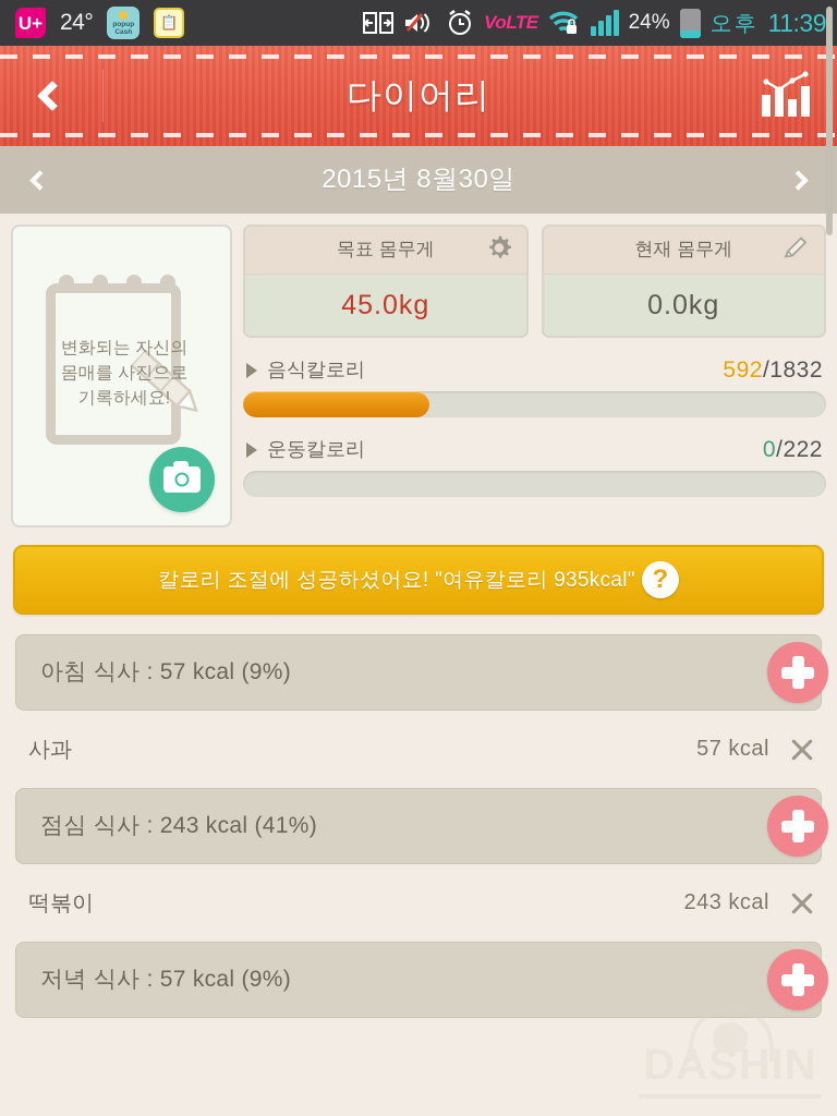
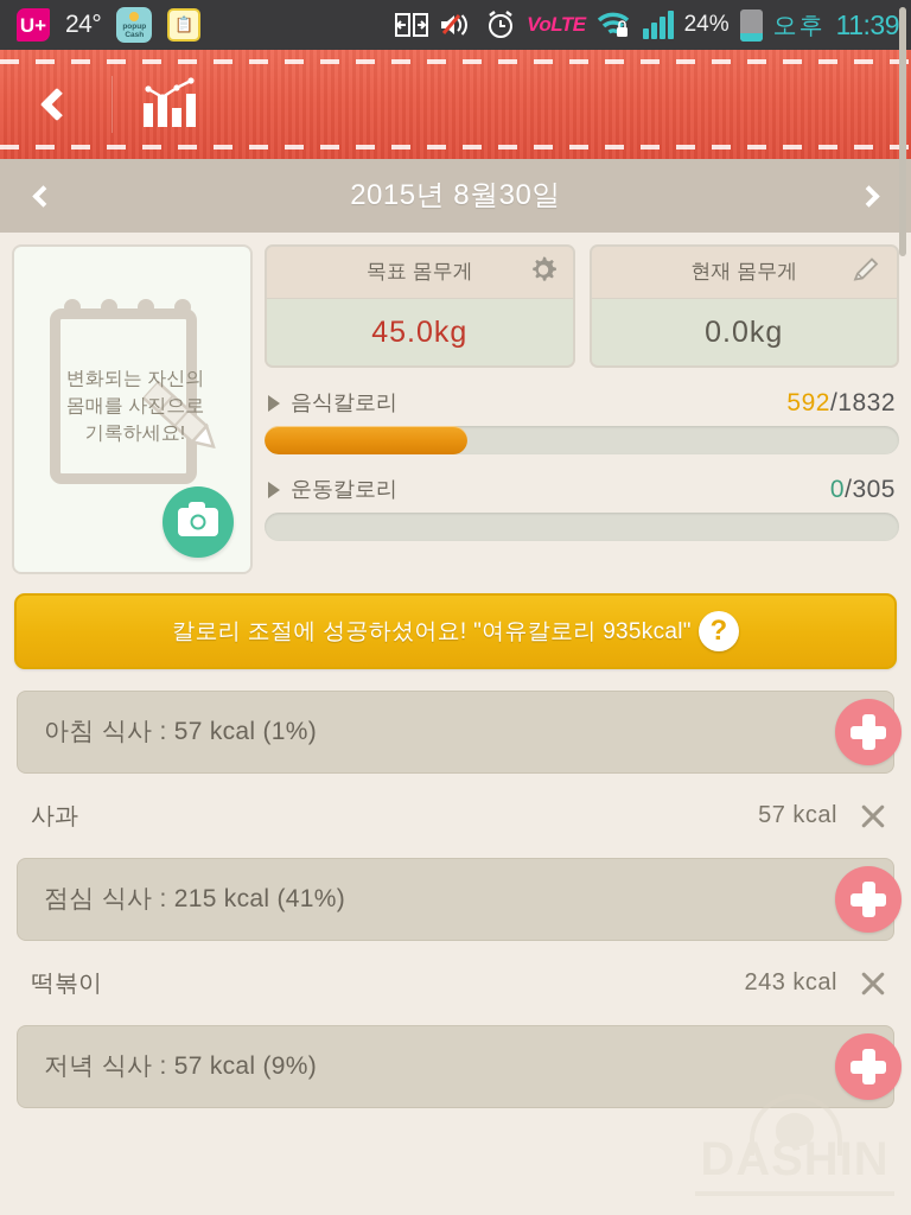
  U+
  24°
  📋
  VoLTE
  24%
  오후
  11:39
- 다이어리
  2015년 8월30일
  변화되는 자신의
  몸매를 사진으로
  기록하세요!
  목표 몸무게
  45.0kg
  현재 몸무게
  0.0kg
  음식칼로리
  592/1832
  운동칼로리
- 0/222
+ 0/305
  칼로리 조절에 성공하셨어요! "여유칼로리 935kcal"
  ?
- 아침 식사 : 57 kcal (9%)
+ 아침 식사 : 57 kcal (1%)
  사과
  57 kcal
- 점심 식사 : 243 kcal (41%)
+ 점심 식사 : 215 kcal (41%)
  떡볶이
  243 kcal
  저녁 식사 : 57 kcal (9%)
